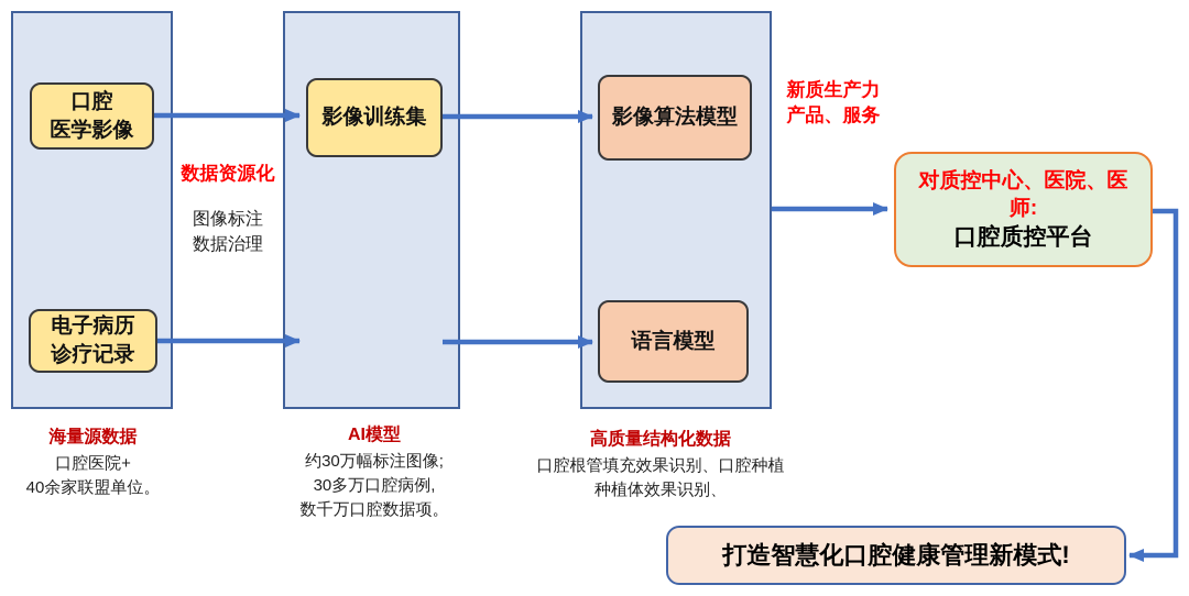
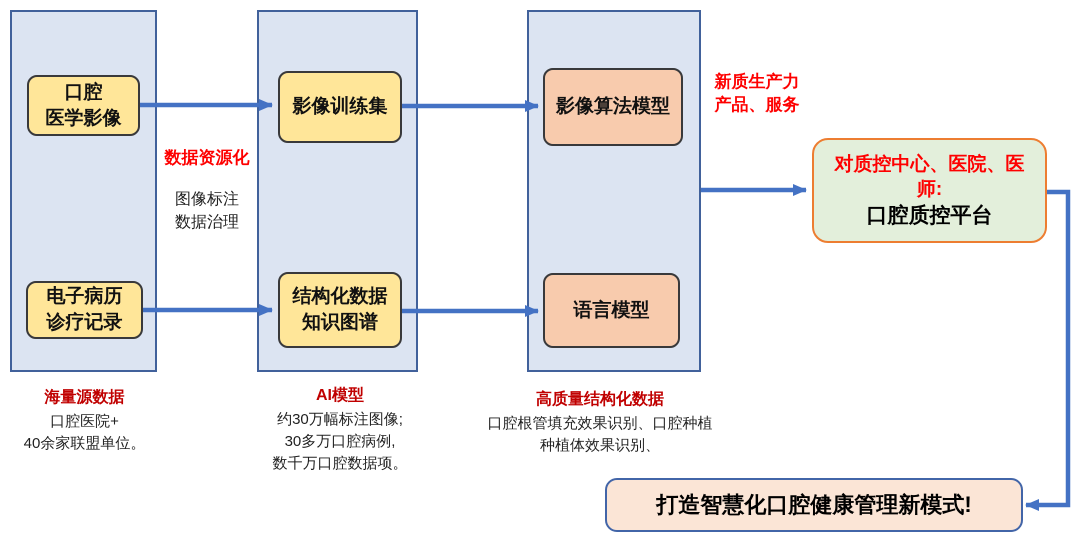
  口腔
  医学影像
  电子病历
  诊疗记录
  影像训练集
+ 结构化数据
+ 知识图谱
  影像算法模型
  语言模型
  数据资源化
  图像标注
  数据治理
  新质生产力
  产品、服务
  对质控中心、医院、医师:
  口腔质控平台
  打造智慧化口腔健康管理新模式!
  海量源数据
  口腔医院+
  40余家联盟单位。
  AI模型
  约30万幅标注图像;
  30多万口腔病例,
  数千万口腔数据项。
  高质量结构化数据
  口腔根管填充效果识别、口腔种植
  种植体效果识别、
